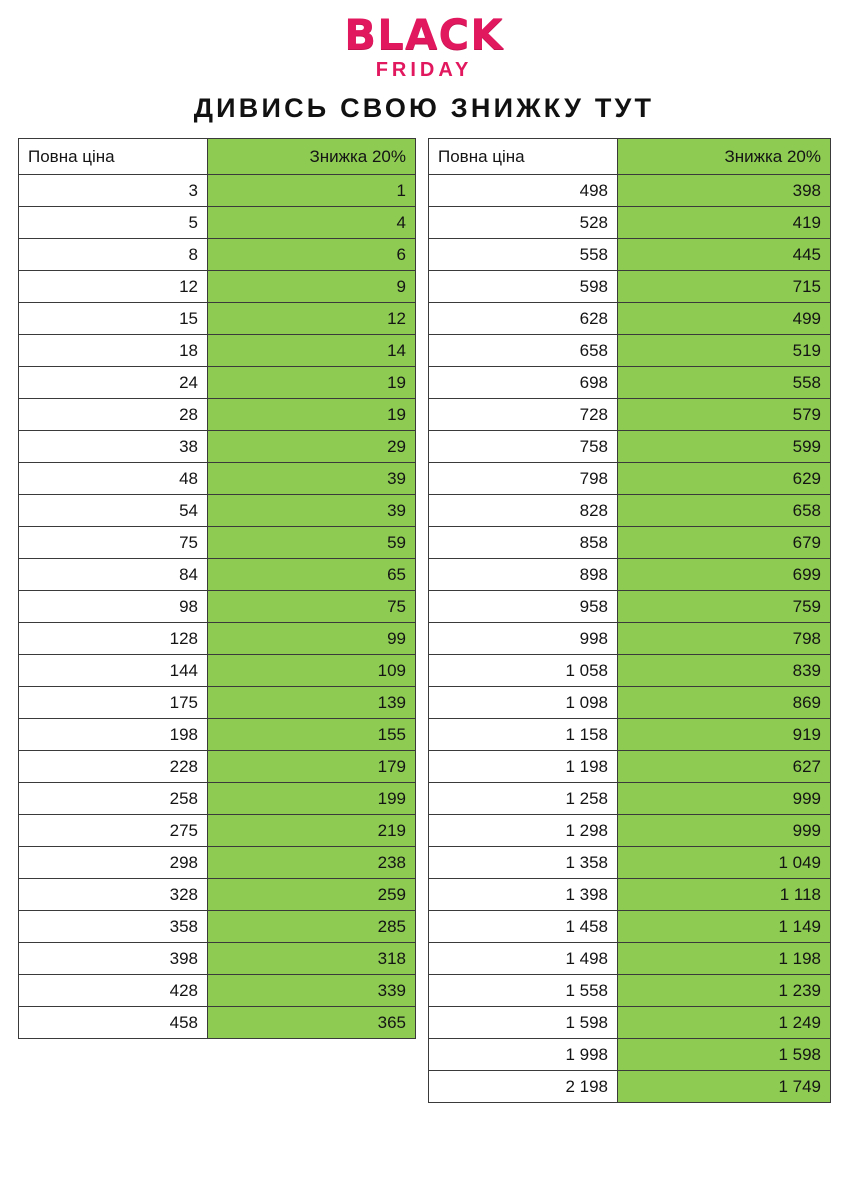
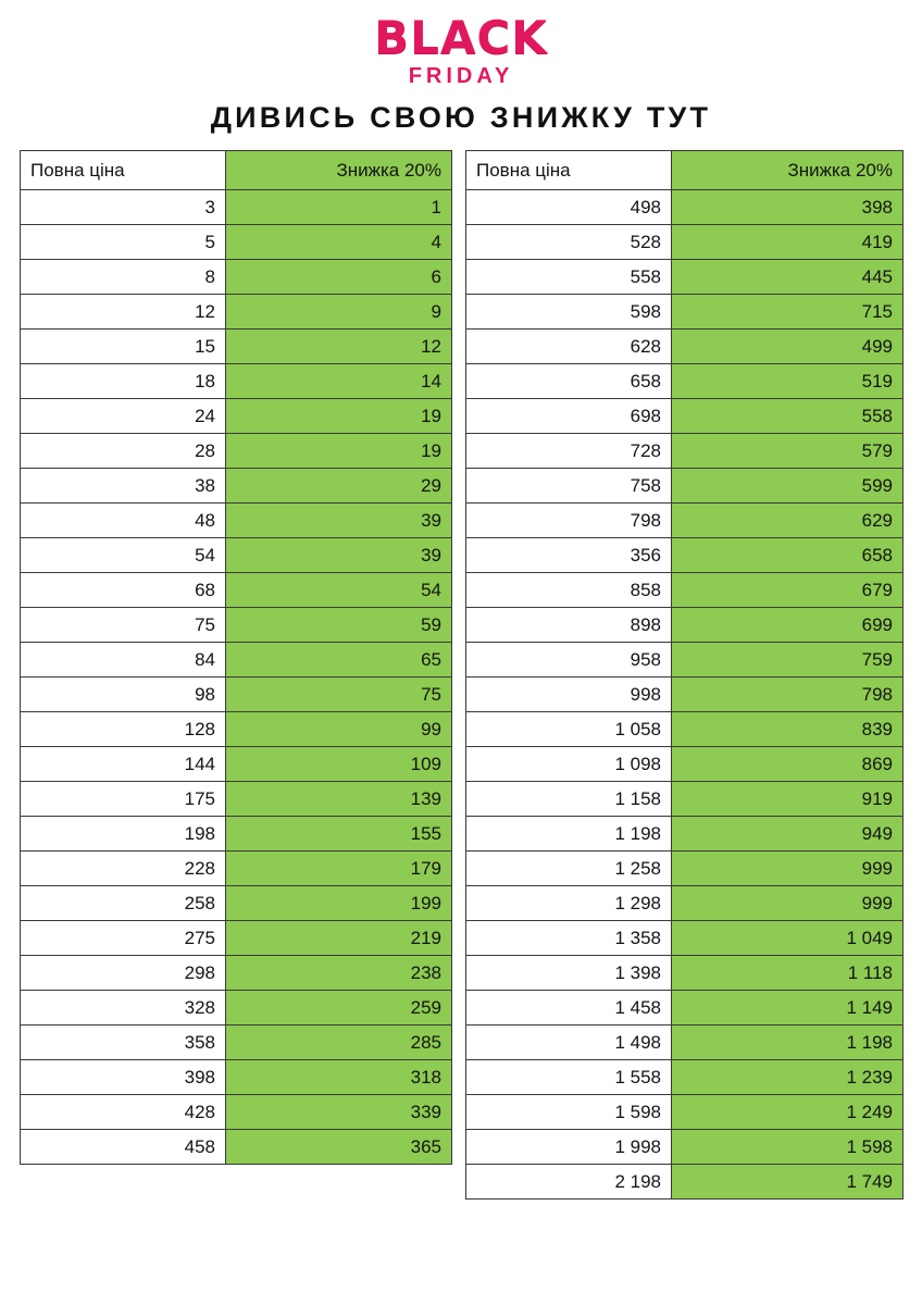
  BLACK
  FRIDAY
  ДИВИСЬ СВОЮ ЗНИЖКУ ТУТ
  Повна ціна	Знижка 20%
  3	1
  5	4
  8	6
  12	9
  15	12
  18	14
  24	19
  28	19
  38	29
  48	39
  54	39
+ 68	54
  75	59
  84	65
  98	75
  128	99
  144	109
  175	139
  198	155
  228	179
  258	199
  275	219
  298	238
  328	259
  358	285
  398	318
  428	339
  458	365
  Повна ціна	Знижка 20%
  498	398
  528	419
  558	445
  598	715
  628	499
  658	519
  698	558
  728	579
  758	599
  798	629
- 828	658
+ 356	658
  858	679
  898	699
  958	759
  998	798
  1 058	839
  1 098	869
  1 158	919
- 1 198	627
+ 1 198	949
  1 258	999
  1 298	999
  1 358	1 049
  1 398	1 118
  1 458	1 149
  1 498	1 198
  1 558	1 239
  1 598	1 249
  1 998	1 598
  2 198	1 749
